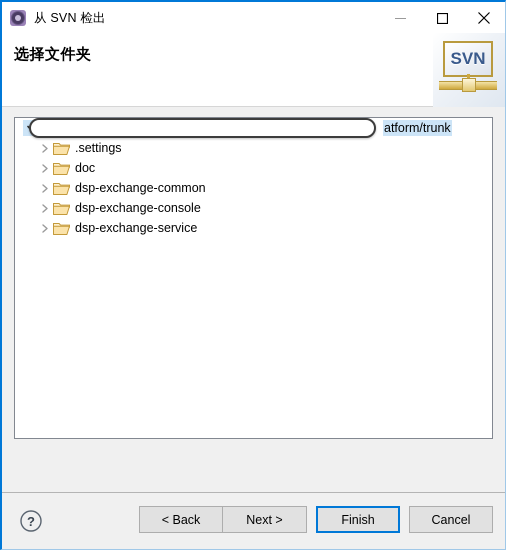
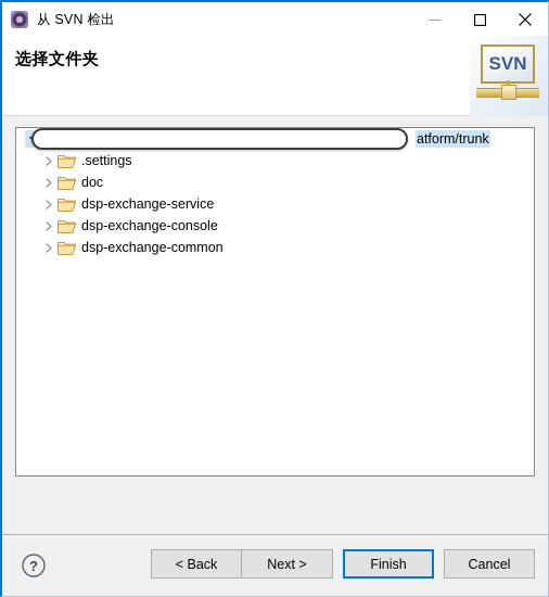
  从 SVN 检出
  选择文件夹
  SVN
  atform/trunk
  .settings
  doc
- dsp-exchange-common
+ dsp-exchange-service
  dsp-exchange-console
- dsp-exchange-service
+ dsp-exchange-common
  ?
  < Back
  Next >
  Finish
  Cancel
